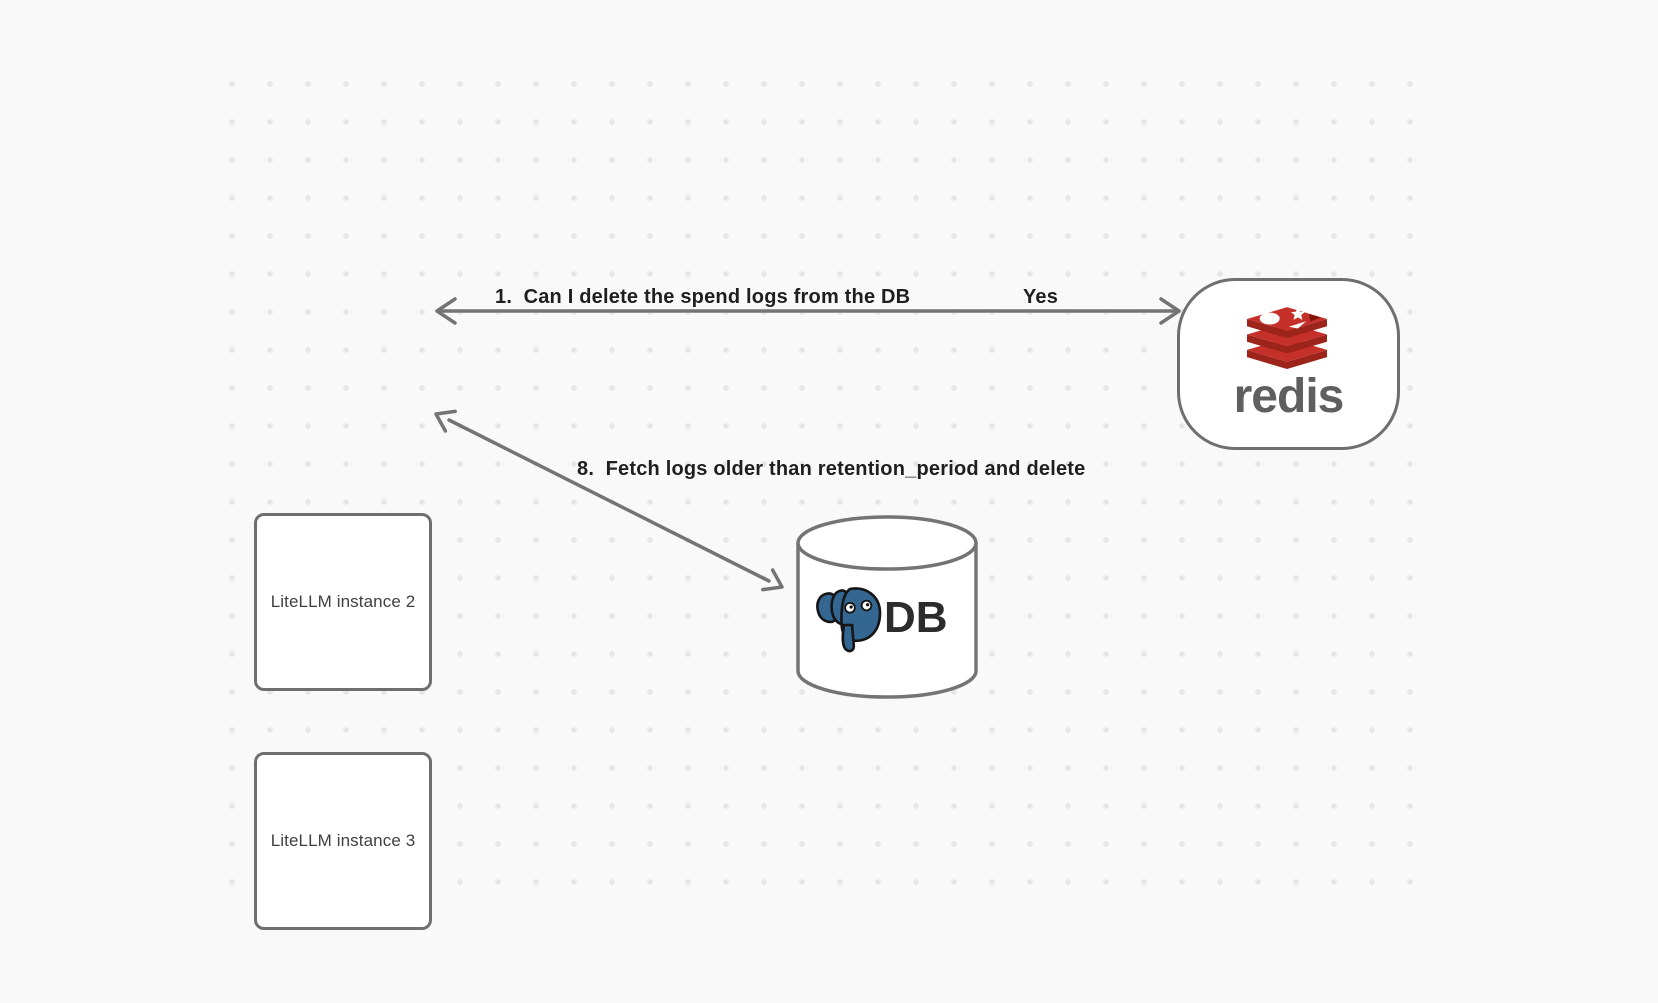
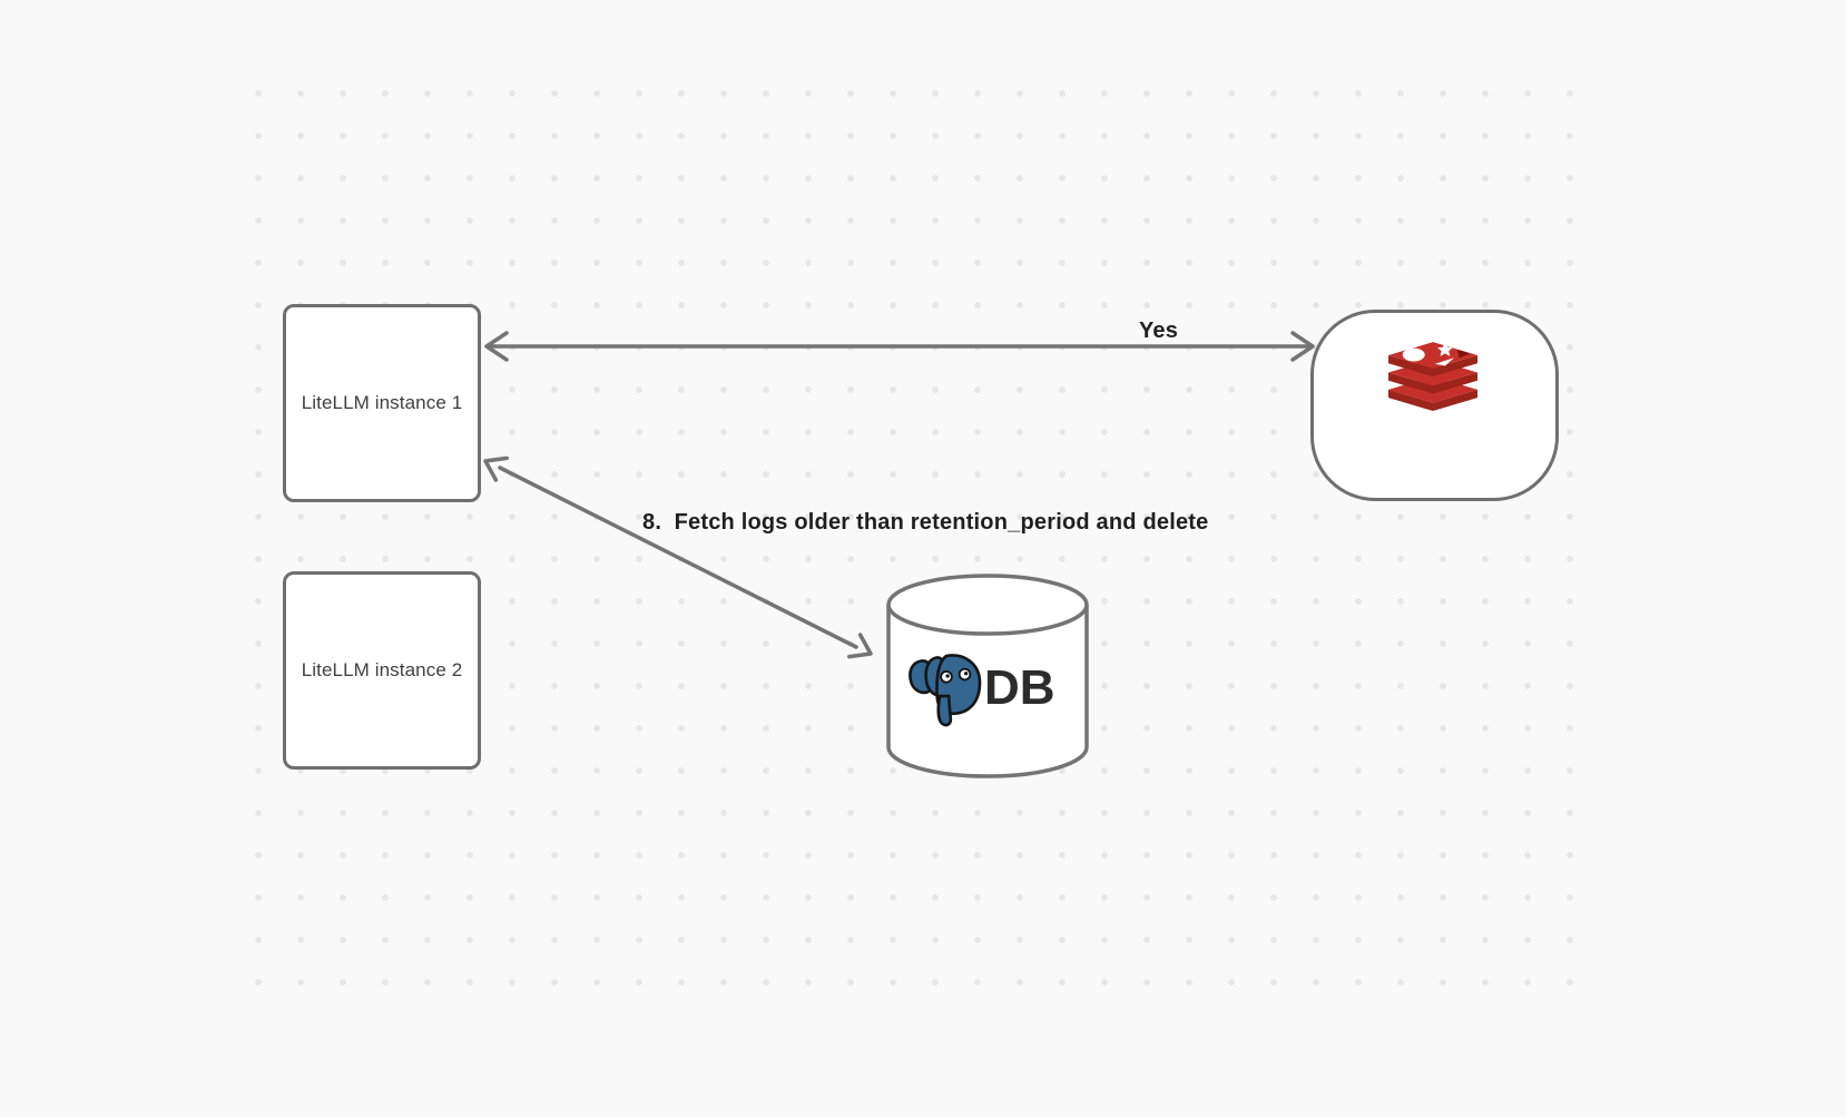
+ LiteLLM instance 1
  LiteLLM instance 2
- LiteLLM instance 3
- redis
  DB
- 1. Can I delete the spend logs from the DB
  Yes
  8. Fetch logs older than retention_period and delete
